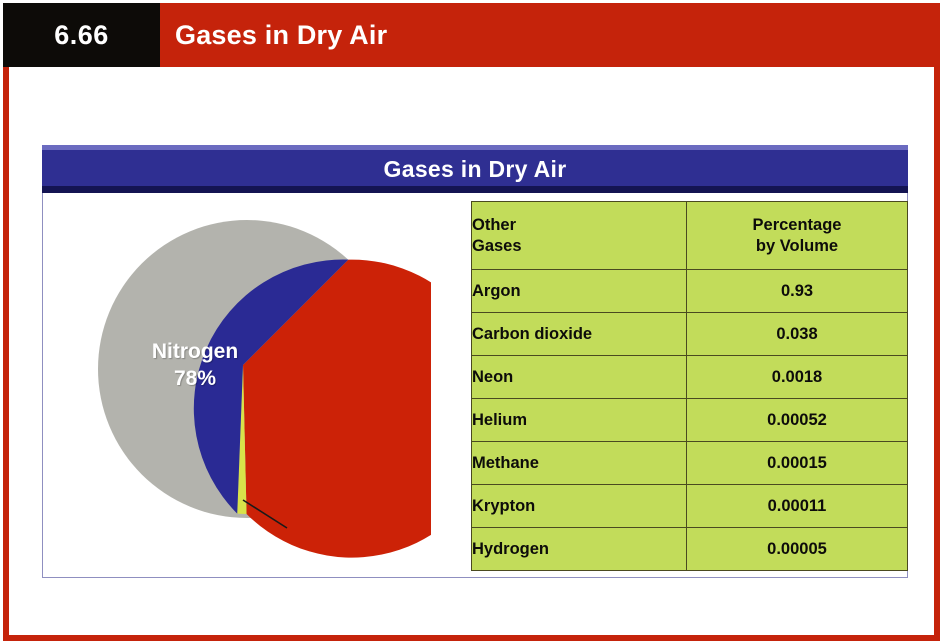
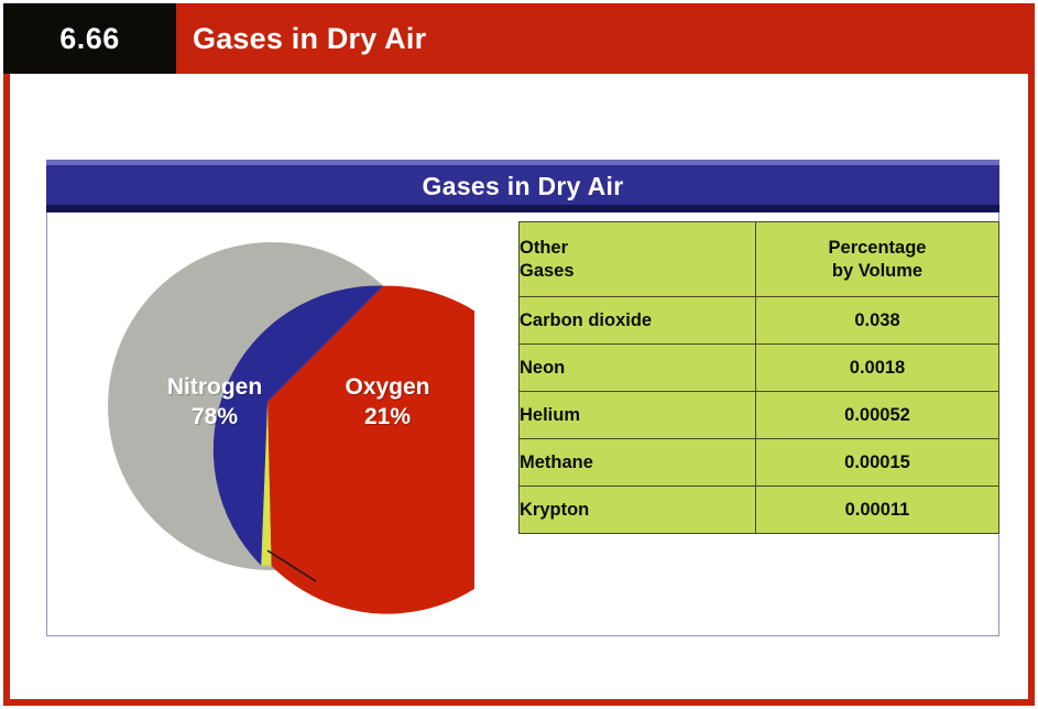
  6.66
  Gases in Dry Air
  Gases in Dry Air
  Nitrogen
  78%
+ Oxygen
+ 21%
  Other Gases	Percentage by Volume
- Argon	0.93
  Carbon dioxide	0.038
  Neon	0.0018
  Helium	0.00052
  Methane	0.00015
  Krypton	0.00011
- Hydrogen	0.00005
